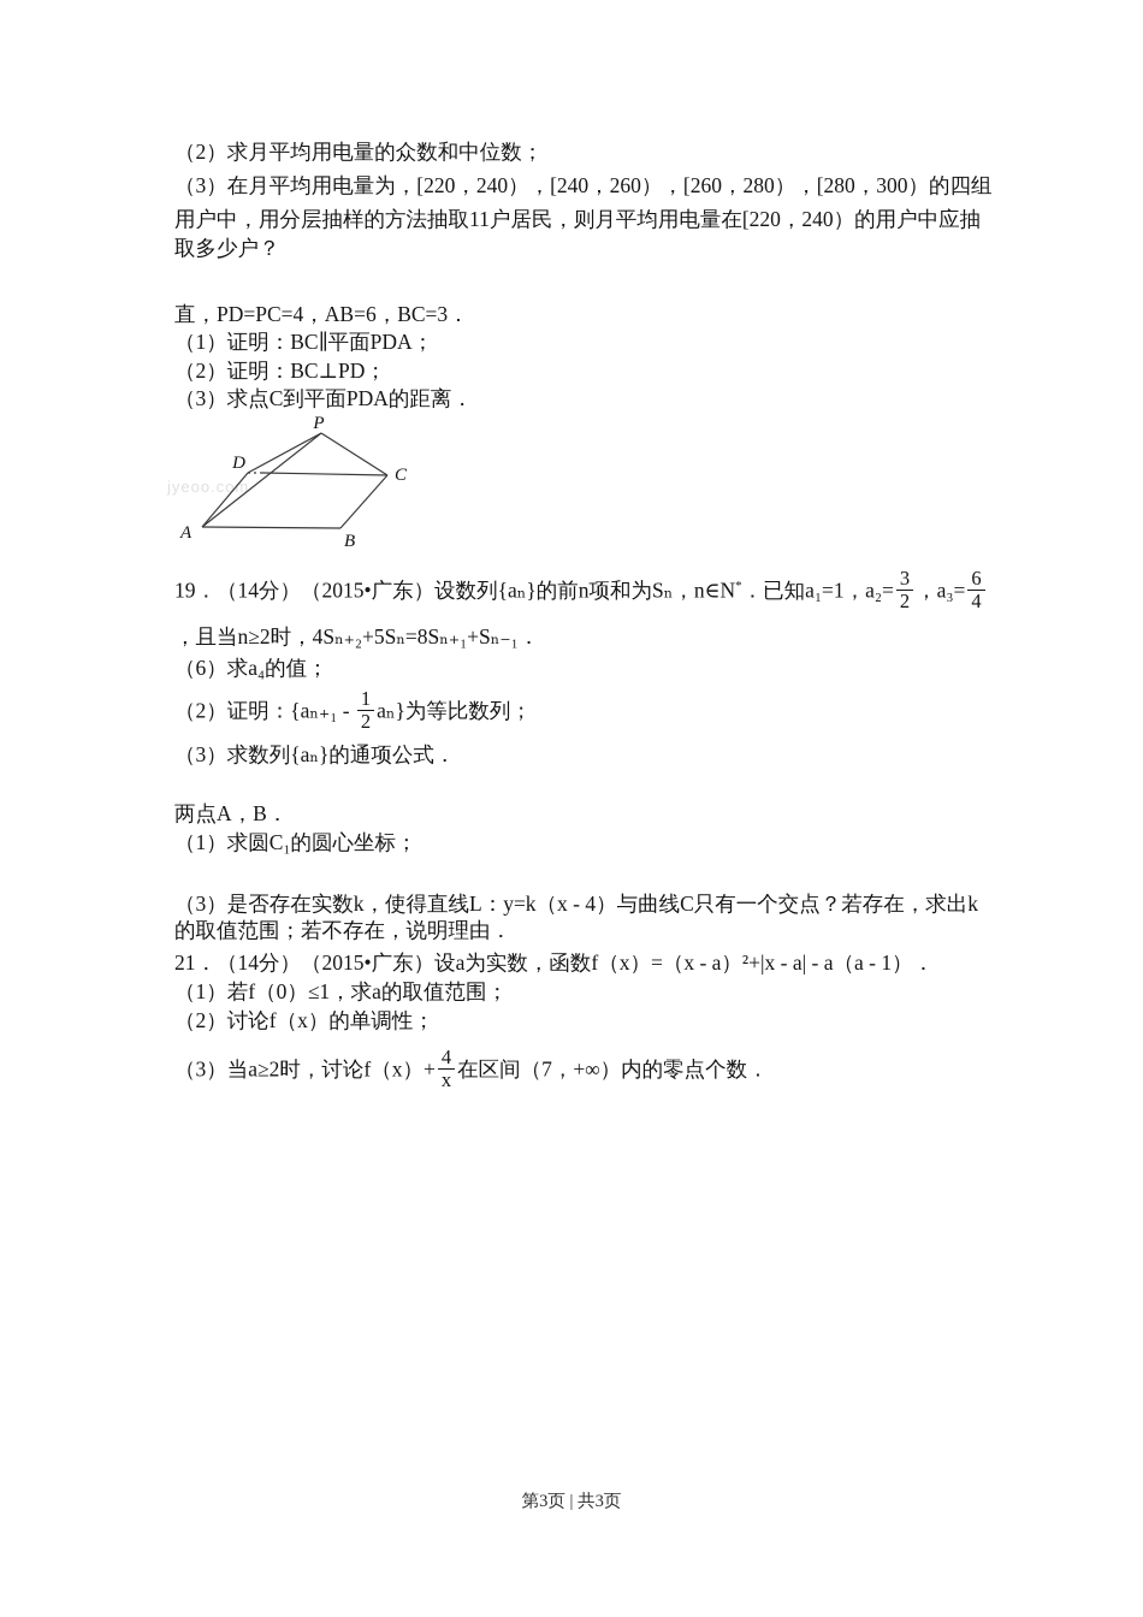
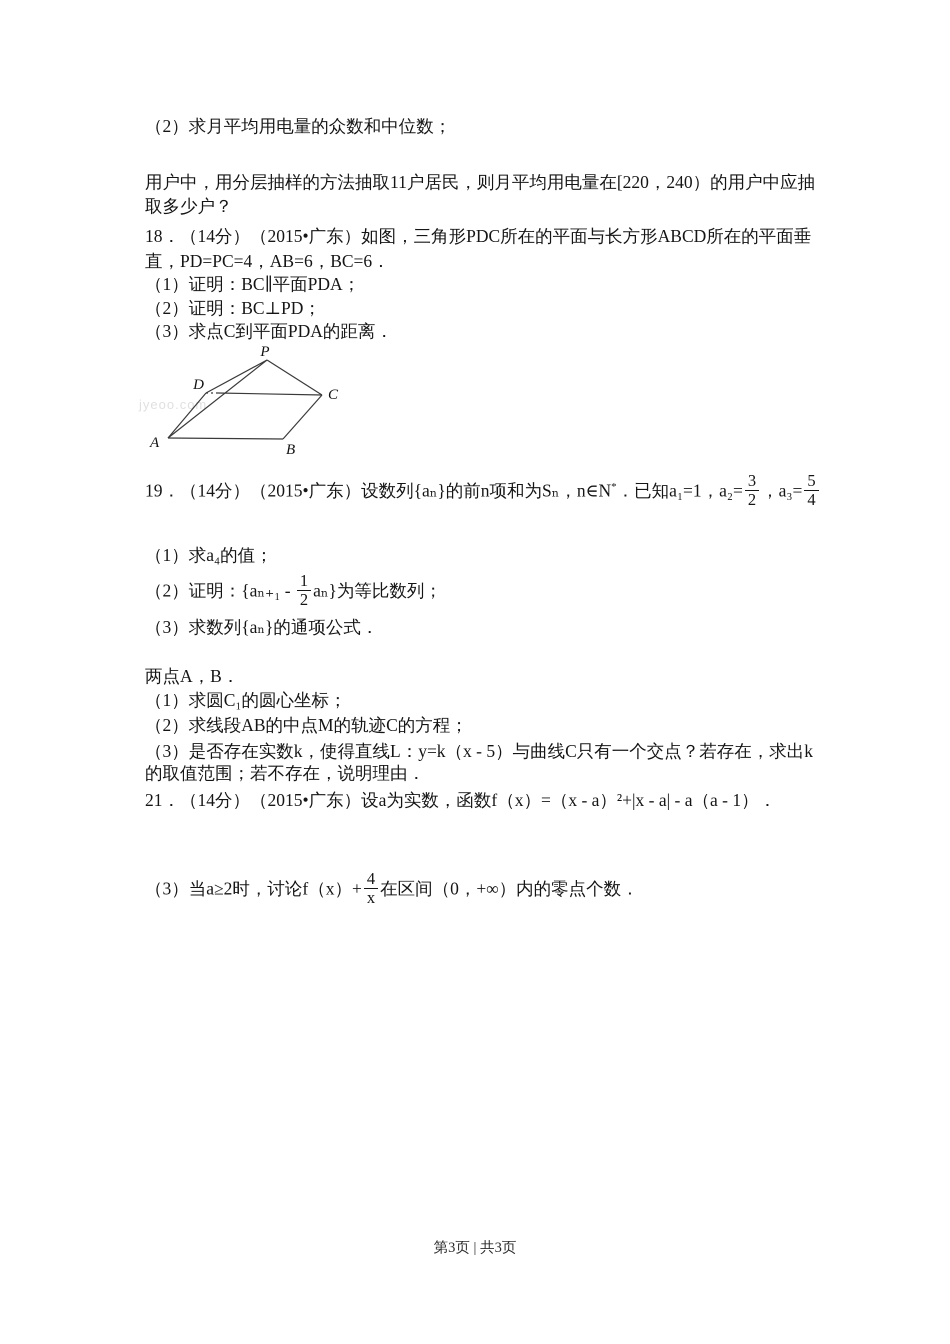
  （2）求月平均用电量的众数和中位数；
- （3）在月平均用电量为，[220，240），[240，260），[260，280），[280，300）的四组
  用户中，用分层抽样的方法抽取11户居民，则月平均用电量在[220，240）的用户中应抽
  取多少户？
+ 18．（14分）（2015•广东）如图，三角形PDC所在的平面与长方形ABCD所在的平面垂
- 直，PD=PC=4，AB=6，BC=3．
+ 直，PD=PC=4，AB=6，BC=6．
  （1）证明：BC∥平面PDA；
  （2）证明：BC⊥PD；
  （3）求点C到平面PDA的距离．
  jyeoo.com
  P
  D
  C
  A
  B
  19．（14分）（2015•广东）设数列{aₙ}的前n项和为Sₙ，n∈N*．已知a₁=1，a₂=
  3
  2
  ，a₃=
- 6
+ 5
  4
- ，且当n≥2时，4Sₙ₊₂+5Sₙ=8Sₙ₊₁+Sₙ₋₁．
- （6）求a₄的值；
+ （1）求a₄的值；
  （2）证明：{aₙ₊₁ -
  1
  2
  aₙ}为等比数列；
  （3）求数列{aₙ}的通项公式．
  两点A，B．
  （1）求圆C₁的圆心坐标；
+ （2）求线段AB的中点M的轨迹C的方程；
- （3）是否存在实数k，使得直线L：y=k（x - 4）与曲线C只有一个交点？若存在，求出k
+ （3）是否存在实数k，使得直线L：y=k（x - 5）与曲线C只有一个交点？若存在，求出k
  的取值范围；若不存在，说明理由．
  21．（14分）（2015•广东）设a为实数，函数f（x）=（x - a）²+|x - a| - a（a - 1）．
- （1）若f（0）≤1，求a的取值范围；
- （2）讨论f（x）的单调性；
  （3）当a≥2时，讨论f（x）+
  4
  x
- 在区间（7，+∞）内的零点个数．
+ 在区间（0，+∞）内的零点个数．
  第3页 | 共3页
